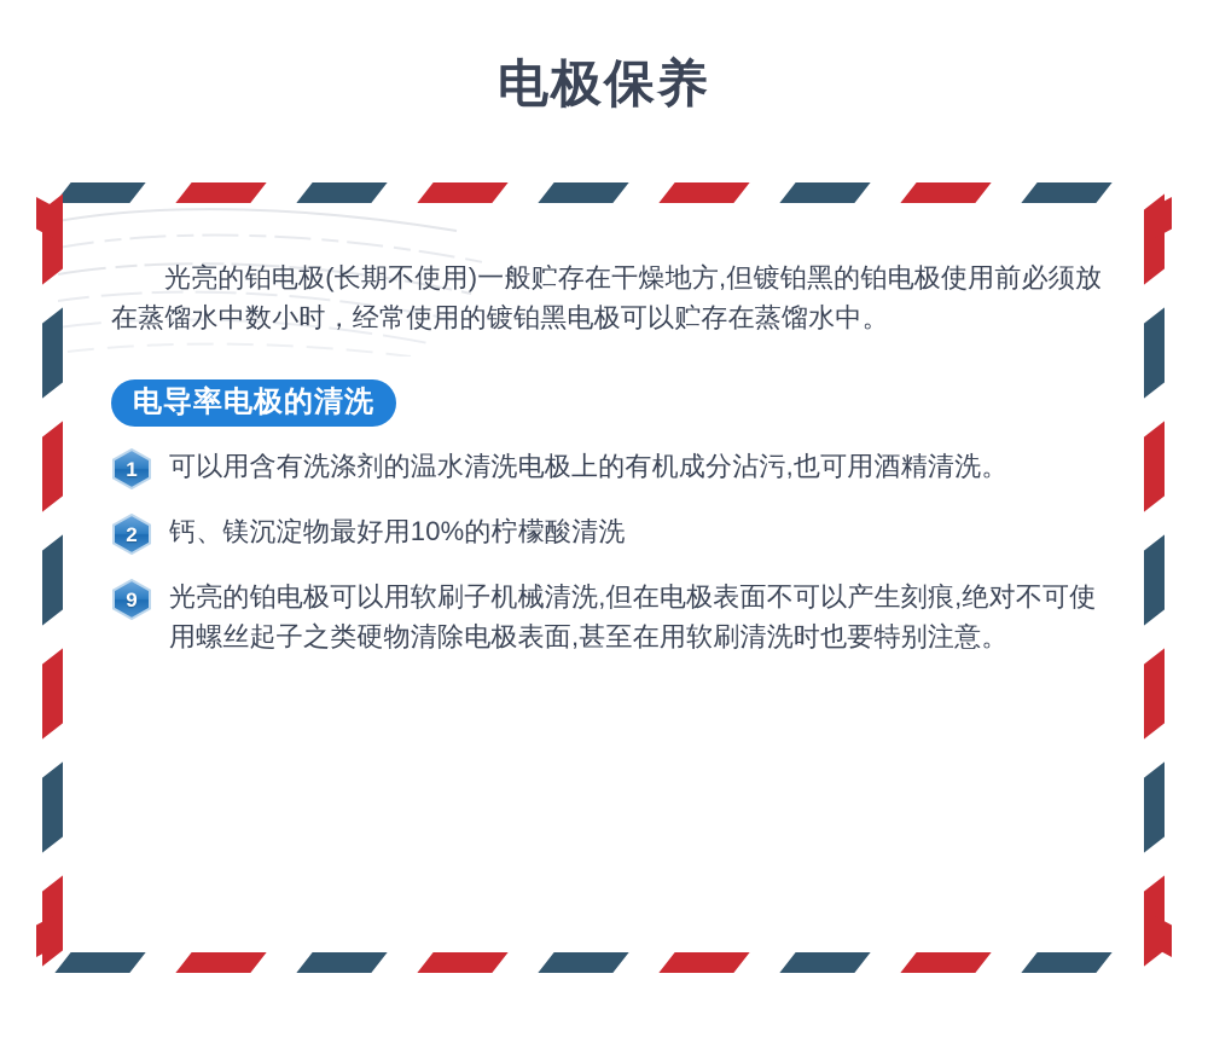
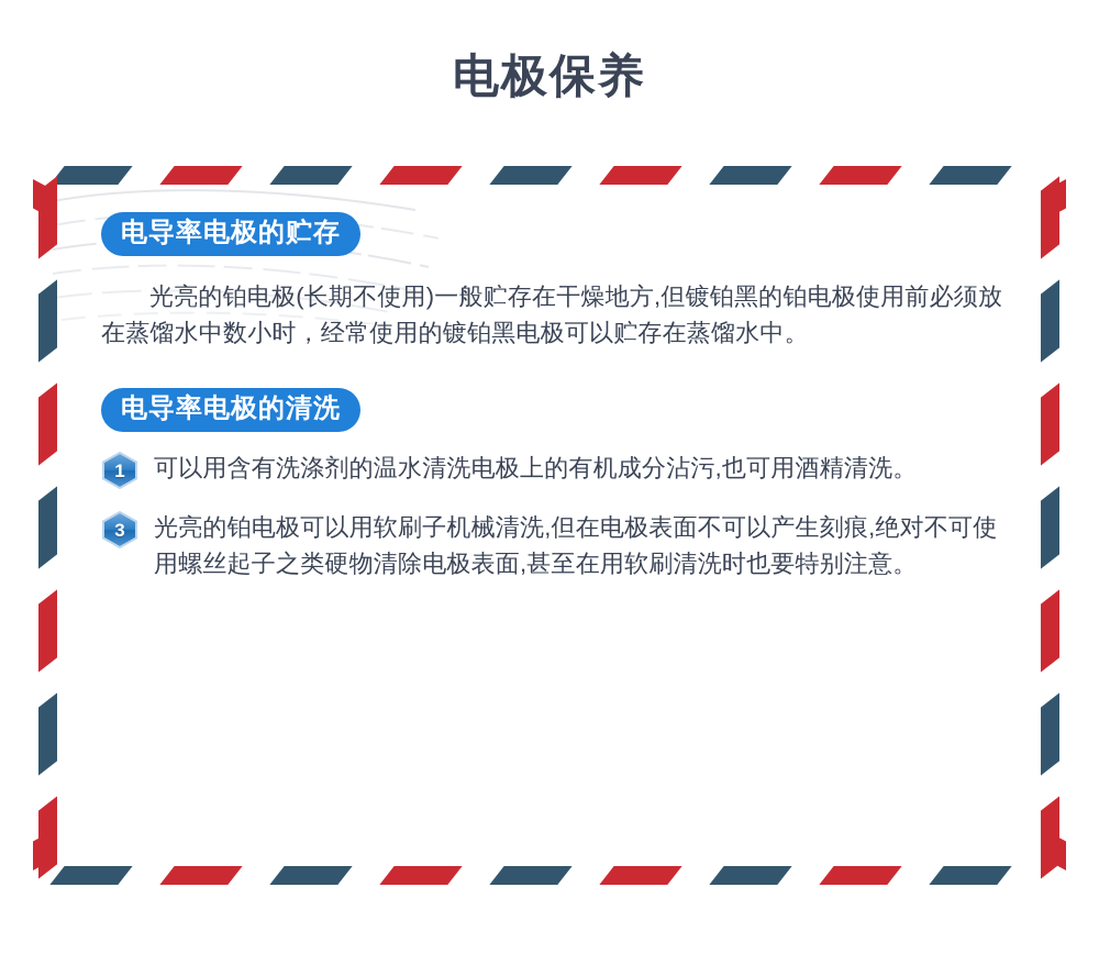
  电极保养
+ 电导率电极的贮存
  光亮的铂电极(长期不使用)一般贮存在干燥地方,但镀铂黑的铂电极使用前必须放在蒸馏水中数小时，经常使用的镀铂黑电极可以贮存在蒸馏水中。
  电导率电极的清洗
  1
  可以用含有洗涤剂的温水清洗电极上的有机成分沾污,也可用酒精清洗。
- 2
- 钙、镁沉淀物最好用10%的柠檬酸清洗
- 9
+ 3
  光亮的铂电极可以用软刷子机械清洗,但在电极表面不可以产生刻痕,绝对不可使用螺丝起子之类硬物清除电极表面,甚至在用软刷清洗时也要特别注意。
